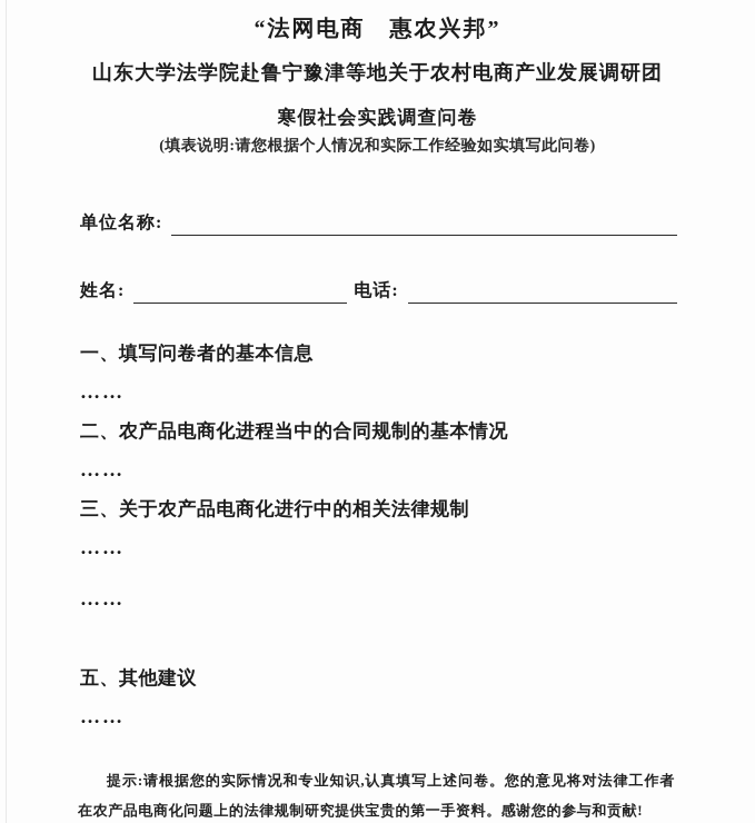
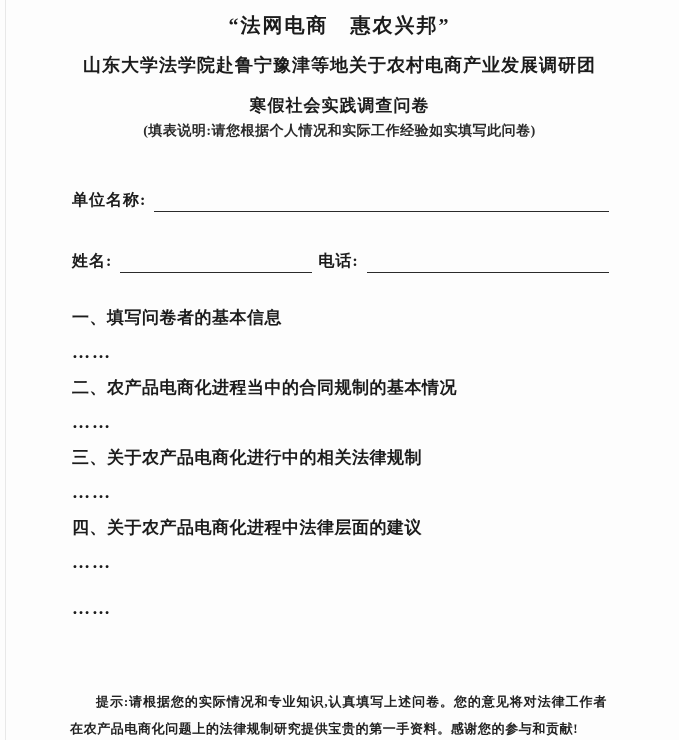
  “法网电商 惠农兴邦”
  山东大学法学院赴鲁宁豫津等地关于农村电商产业发展调研团
  寒假社会实践调查问卷
  (填表说明:请您根据个人情况和实际工作经验如实填写此问卷)
  单位名称:
  姓名:
  电话:
  一、填写问卷者的基本信息
  ……
  二、农产品电商化进程当中的合同规制的基本情况
  ……
  三、关于农产品电商化进行中的相关法律规制
  ……
+ 四、关于农产品电商化进程中法律层面的建议
  ……
- 五、其他建议
  ……
  提示:请根据您的实际情况和专业知识,认真填写上述问卷。您的意见将对法律工作者在农产品电商化问题上的法律规制研究提供宝贵的第一手资料。感谢您的参与和贡献!
